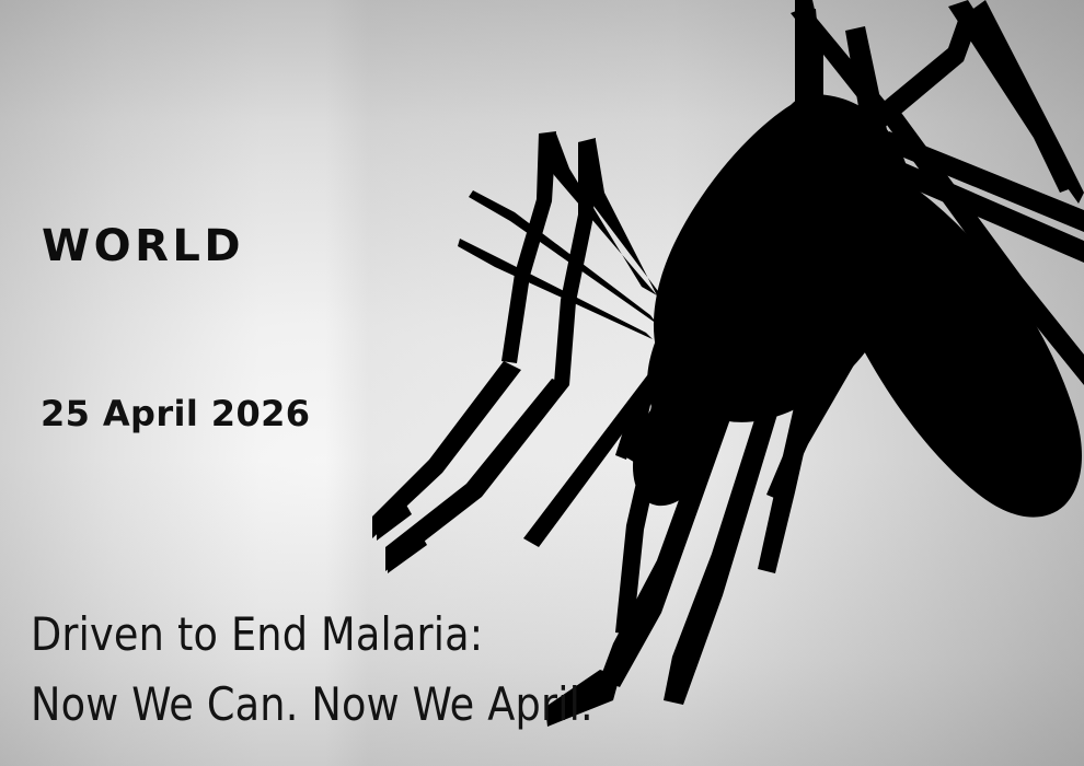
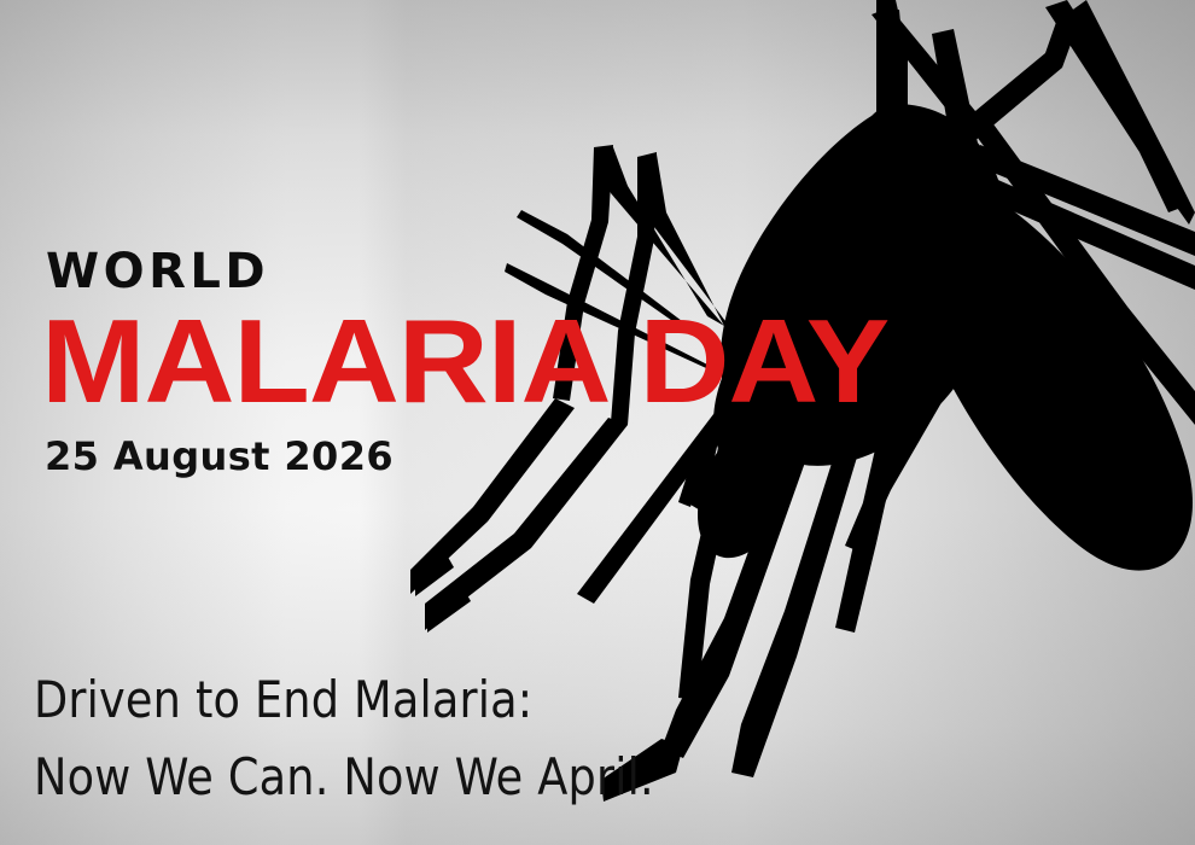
  WORLD
+ MALARIA DAY
- 25 April 2026
+ 25 August 2026
  Driven to End Malaria:
  Now We Can. Now We April.
